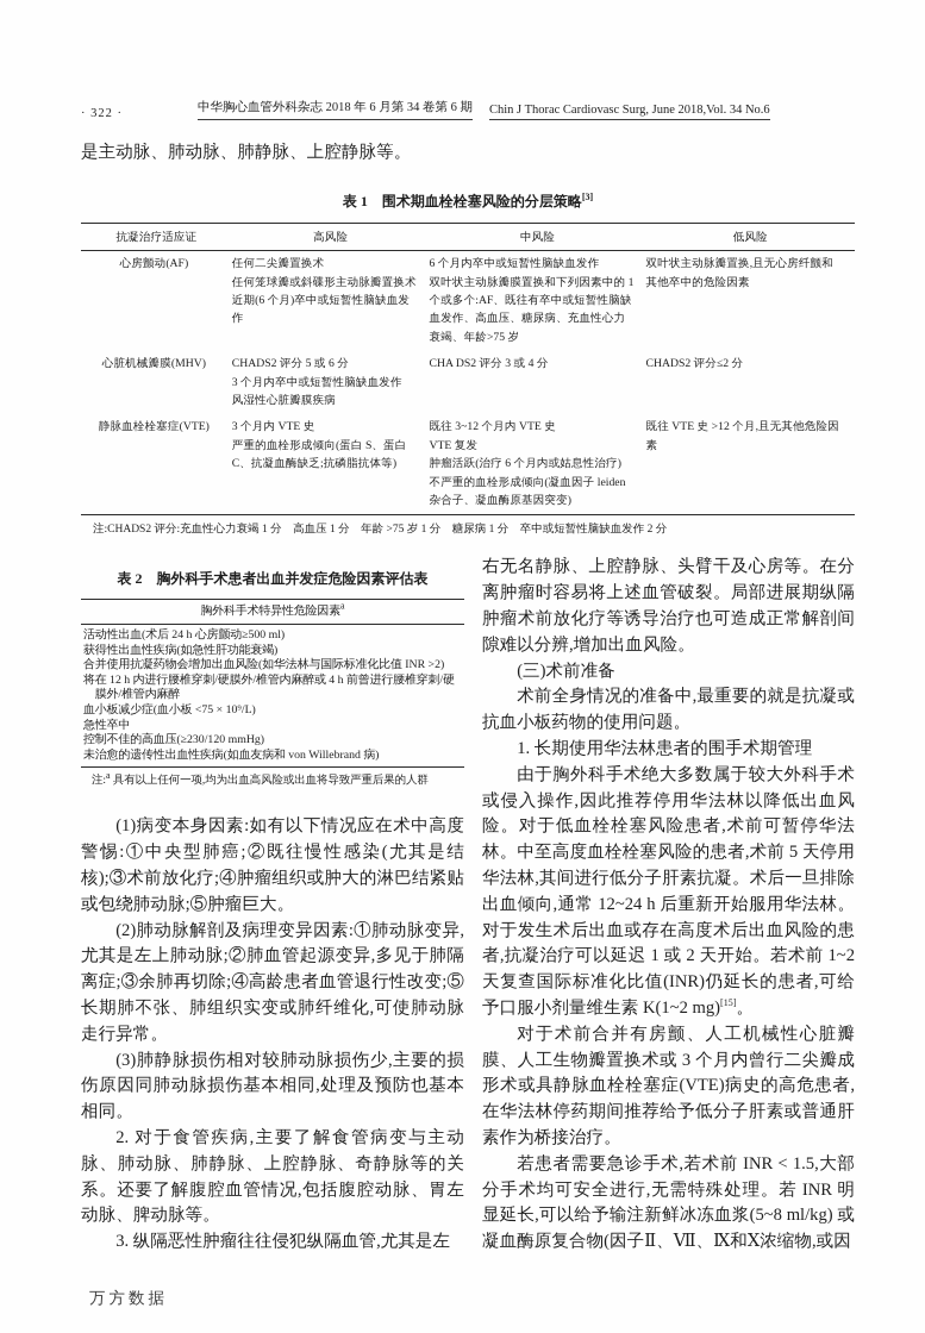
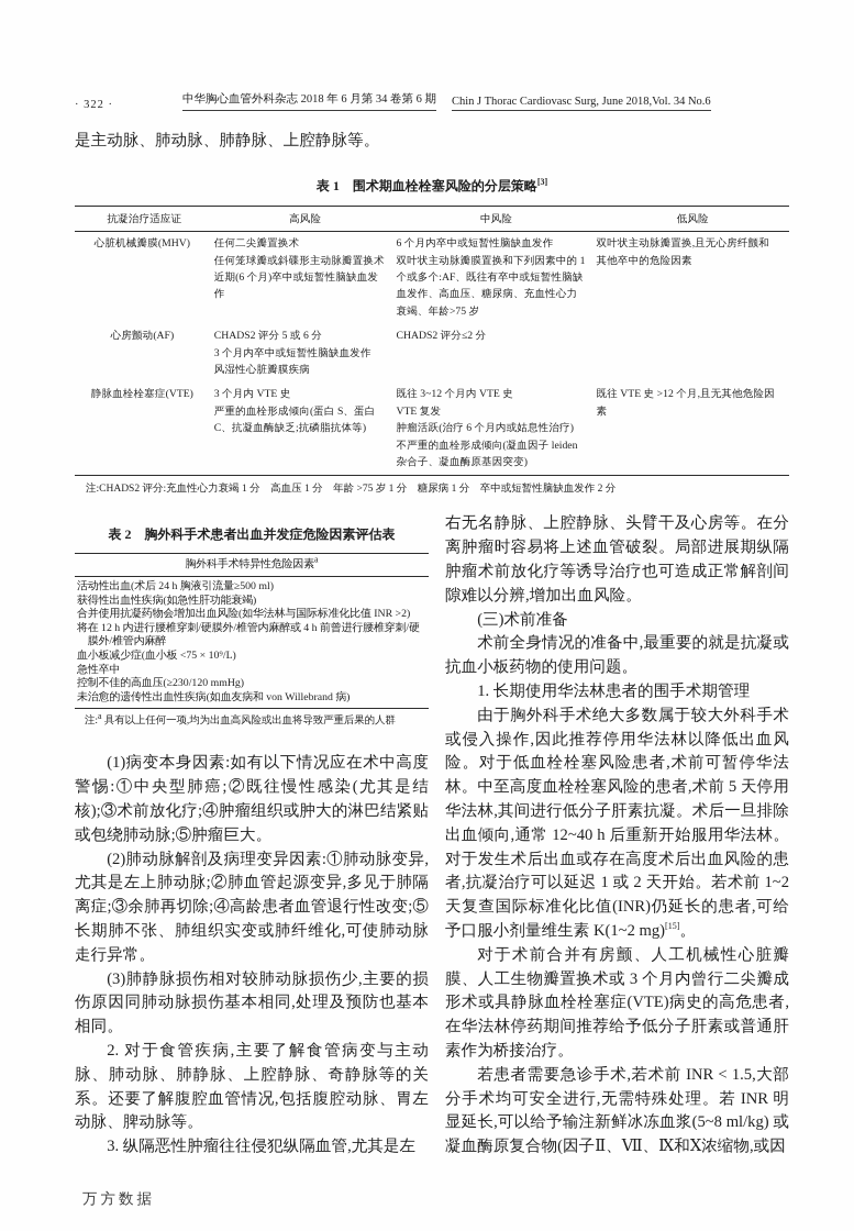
  · 322 ·
  中华胸心血管外科杂志 2018 年 6 月第 34 卷第 6 期
  Chin J Thorac Cardiovasc Surg, June 2018,Vol. 34 No.6
  是主动脉、肺动脉、肺静脉、上腔静脉等。
  表 1 围术期血栓栓塞风险的分层策略[3]
  抗凝治疗适应证
  高风险
  中风险
  低风险
- 心房颤动(AF)
+ 心脏机械瓣膜(MHV)
  任何二尖瓣置换术
  任何笼球瓣或斜碟形主动脉瓣置换术
  近期(6 个月)卒中或短暂性脑缺血发作
  6 个月内卒中或短暂性脑缺血发作
  双叶状主动脉瓣膜置换和下列因素中的 1 个或多个:AF、既往有卒中或短暂性脑缺血发作、高血压、糖尿病、充血性心力衰竭、年龄>75 岁
  双叶状主动脉瓣置换,且无心房纤颤和其他卒中的危险因素
- 心脏机械瓣膜(MHV)
+ 心房颤动(AF)
  CHADS2 评分 5 或 6 分
  3 个月内卒中或短暂性脑缺血发作
  风湿性心脏瓣膜疾病
- CHA DS2 评分 3 或 4 分
  CHADS2 评分≤2 分
  静脉血栓栓塞症(VTE)
  3 个月内 VTE 史
  严重的血栓形成倾向(蛋白 S、蛋白 C、抗凝血酶缺乏;抗磷脂抗体等)
  既往 3~12 个月内 VTE 史
  VTE 复发
  肿瘤活跃(治疗 6 个月内或姑息性治疗)
  不严重的血栓形成倾向(凝血因子 leiden 杂合子、凝血酶原基因突变)
  既往 VTE 史 >12 个月,且无其他危险因素
  注:CHADS2 评分:充血性心力衰竭 1 分 高血压 1 分 年龄 >75 岁 1 分 糖尿病 1 分 卒中或短暂性脑缺血发作 2 分
  表 2 胸外科手术患者出血并发症危险因素评估表
  胸外科手术特异性危险因素a
- 活动性出血(术后 24 h 心房颤动≥500 ml)
+ 活动性出血(术后 24 h 胸液引流量≥500 ml)
  获得性出血性疾病(如急性肝功能衰竭)
  合并使用抗凝药物会增加出血风险(如华法林与国际标准化比值 INR >2)
  将在 12 h 内进行腰椎穿刺/硬膜外/椎管内麻醉或 4 h 前曾进行腰椎穿刺/硬膜外/椎管内麻醉
  血小板减少症(血小板 <75 × 10⁹/L)
  急性卒中
  控制不佳的高血压(≥230/120 mmHg)
  未治愈的遗传性出血性疾病(如血友病和 von Willebrand 病)
  注:a 具有以上任何一项,均为出血高风险或出血将导致严重后果的人群
  (1)病变本身因素:如有以下情况应在术中高度警惕:①中央型肺癌;②既往慢性感染(尤其是结核);③术前放化疗;④肿瘤组织或肿大的淋巴结紧贴或包绕肺动脉;⑤肿瘤巨大。
  (2)肺动脉解剖及病理变异因素:①肺动脉变异,尤其是左上肺动脉;②肺血管起源变异,多见于肺隔离症;③余肺再切除;④高龄患者血管退行性改变;⑤长期肺不张、肺组织实变或肺纤维化,可使肺动脉走行异常。
  (3)肺静脉损伤相对较肺动脉损伤少,主要的损伤原因同肺动脉损伤基本相同,处理及预防也基本相同。
  2. 对于食管疾病,主要了解食管病变与主动脉、肺动脉、肺静脉、上腔静脉、奇静脉等的关系。还要了解腹腔血管情况,包括腹腔动脉、胃左动脉、脾动脉等。
  3. 纵隔恶性肿瘤往往侵犯纵隔血管,尤其是左
  右无名静脉、上腔静脉、头臂干及心房等。在分离肿瘤时容易将上述血管破裂。局部进展期纵隔肿瘤术前放化疗等诱导治疗也可造成正常解剖间隙难以分辨,增加出血风险。
  (三)术前准备
  术前全身情况的准备中,最重要的就是抗凝或抗血小板药物的使用问题。
  1. 长期使用华法林患者的围手术期管理
- 由于胸外科手术绝大多数属于较大外科手术或侵入操作,因此推荐停用华法林以降低出血风险。对于低血栓栓塞风险患者,术前可暂停华法林。中至高度血栓栓塞风险的患者,术前 5 天停用华法林,其间进行低分子肝素抗凝。术后一旦排除出血倾向,通常 12~24 h 后重新开始服用华法林。对于发生术后出血或存在高度术后出血风险的患者,抗凝治疗可以延迟 1 或 2 天开始。若术前 1~2 天复查国际标准化比值(INR)仍延长的患者,可给予口服小剂量维生素 K(1~2 mg)[15]。
+ 由于胸外科手术绝大多数属于较大外科手术或侵入操作,因此推荐停用华法林以降低出血风险。对于低血栓栓塞风险患者,术前可暂停华法林。中至高度血栓栓塞风险的患者,术前 5 天停用华法林,其间进行低分子肝素抗凝。术后一旦排除出血倾向,通常 12~40 h 后重新开始服用华法林。对于发生术后出血或存在高度术后出血风险的患者,抗凝治疗可以延迟 1 或 2 天开始。若术前 1~2 天复查国际标准化比值(INR)仍延长的患者,可给予口服小剂量维生素 K(1~2 mg)[15]。
  对于术前合并有房颤、人工机械性心脏瓣膜、人工生物瓣置换术或 3 个月内曾行二尖瓣成形术或具静脉血栓栓塞症(VTE)病史的高危患者,在华法林停药期间推荐给予低分子肝素或普通肝素作为桥接治疗。
  若患者需要急诊手术,若术前 INR < 1.5,大部分手术均可安全进行,无需特殊处理。若 INR 明显延长,可以给予输注新鲜冰冻血浆(5~8 ml/kg) 或凝血酶原复合物(因子Ⅱ、Ⅶ、Ⅸ和Ⅹ浓缩物,或因
  万方数据
